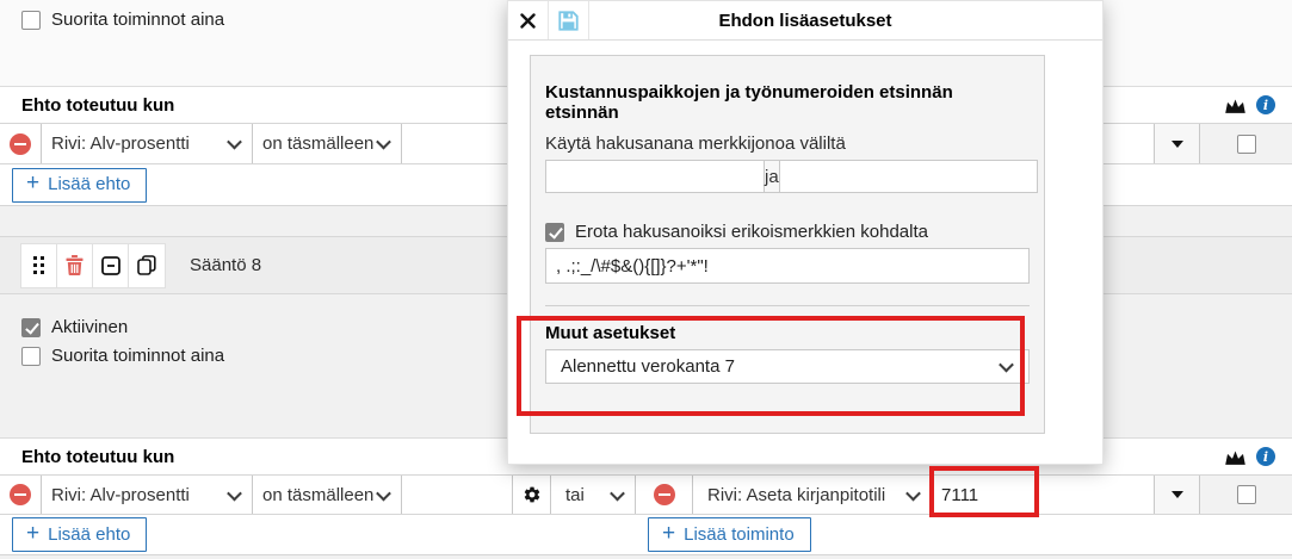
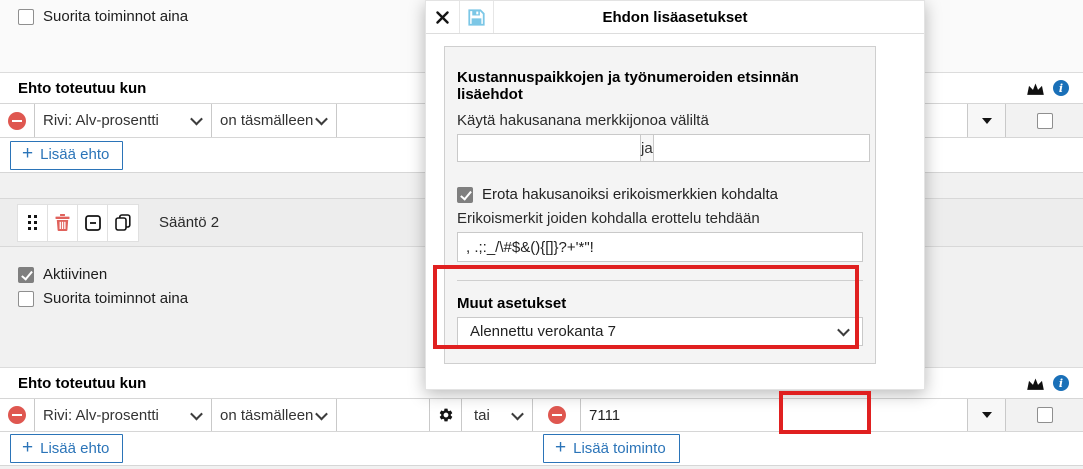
  Suorita toiminnot aina
  Ehto toteutuu kun
  i
  Rivi: Alv-prosentti
  on täsmälleen
  +
  Lisää ehto
- Sääntö 8
+ Sääntö 2
  Aktiivinen
  Suorita toiminnot aina
  Ehto toteutuu kun
  i
  Rivi: Alv-prosentti
  on täsmälleen
  tai
- Rivi: Aseta kirjanpitotili
  7111
  +
  Lisää ehto
  +
  Lisää toiminto
  Ehdon lisäasetukset
- Kustannuspaikkojen ja työnumeroiden etsinnän etsinnän
+ Kustannuspaikkojen ja työnumeroiden etsinnän lisäehdot
  Käytä hakusanana merkkijonoa väliltä
  ja
  Erota hakusanoiksi erikoismerkkien kohdalta
+ Erikoismerkit joiden kohdalla erottelu tehdään
  , .;:_/\#$&(){[]}?+'*"!
  Muut asetukset
  Alennettu verokanta 7
